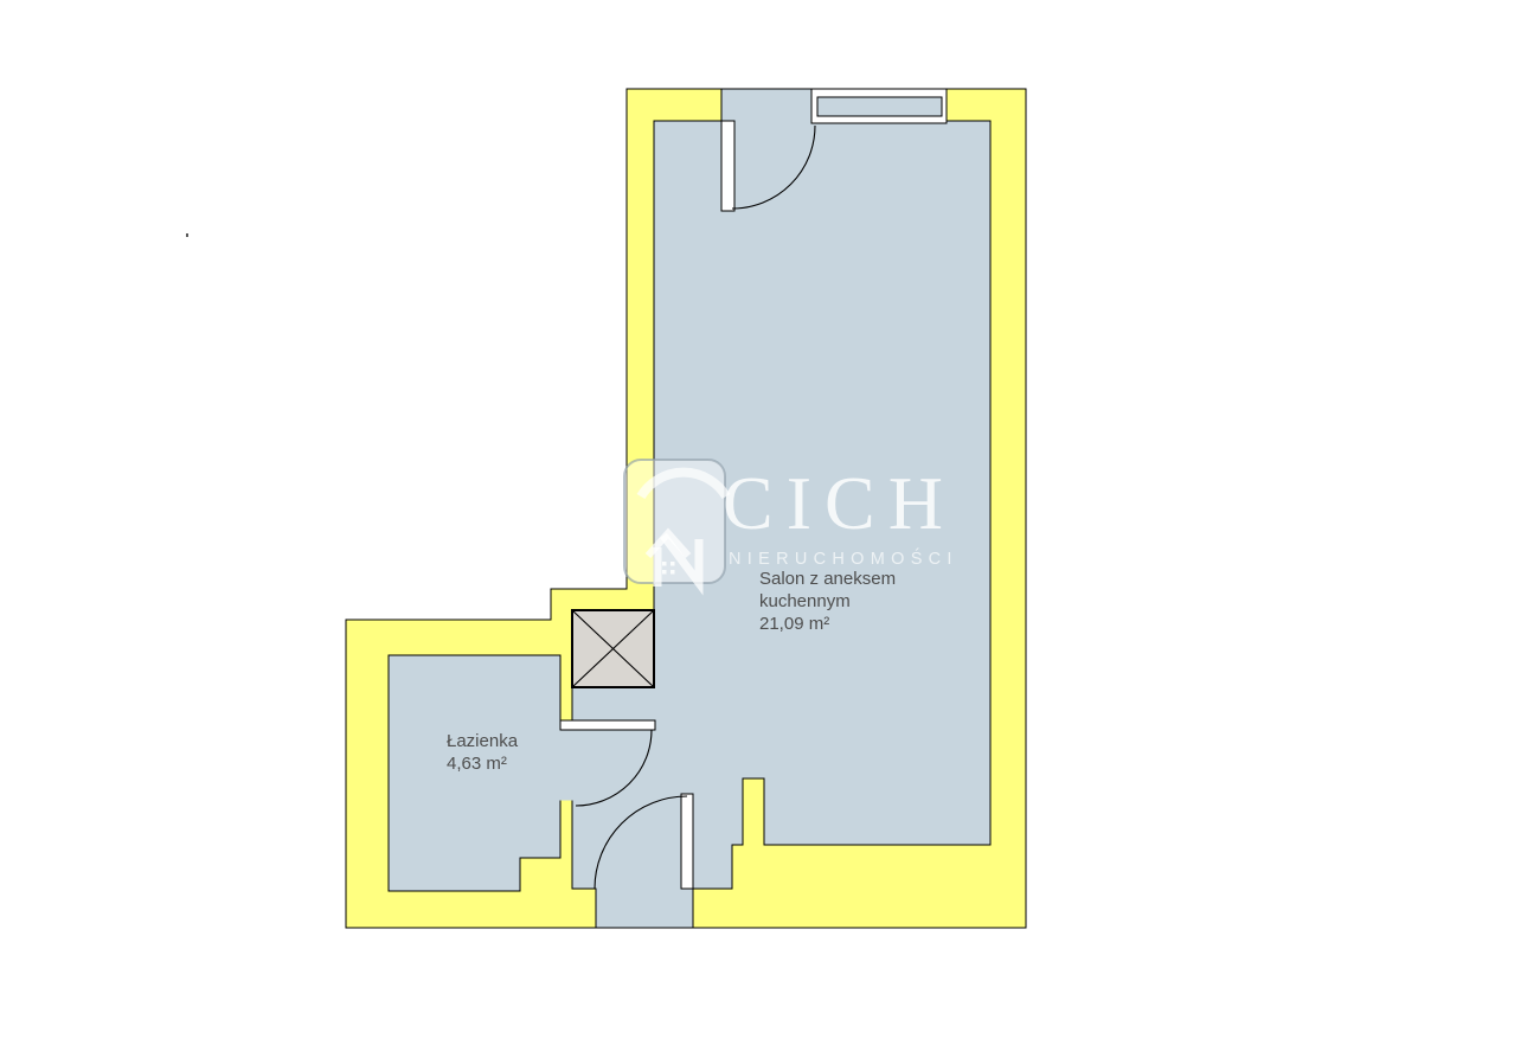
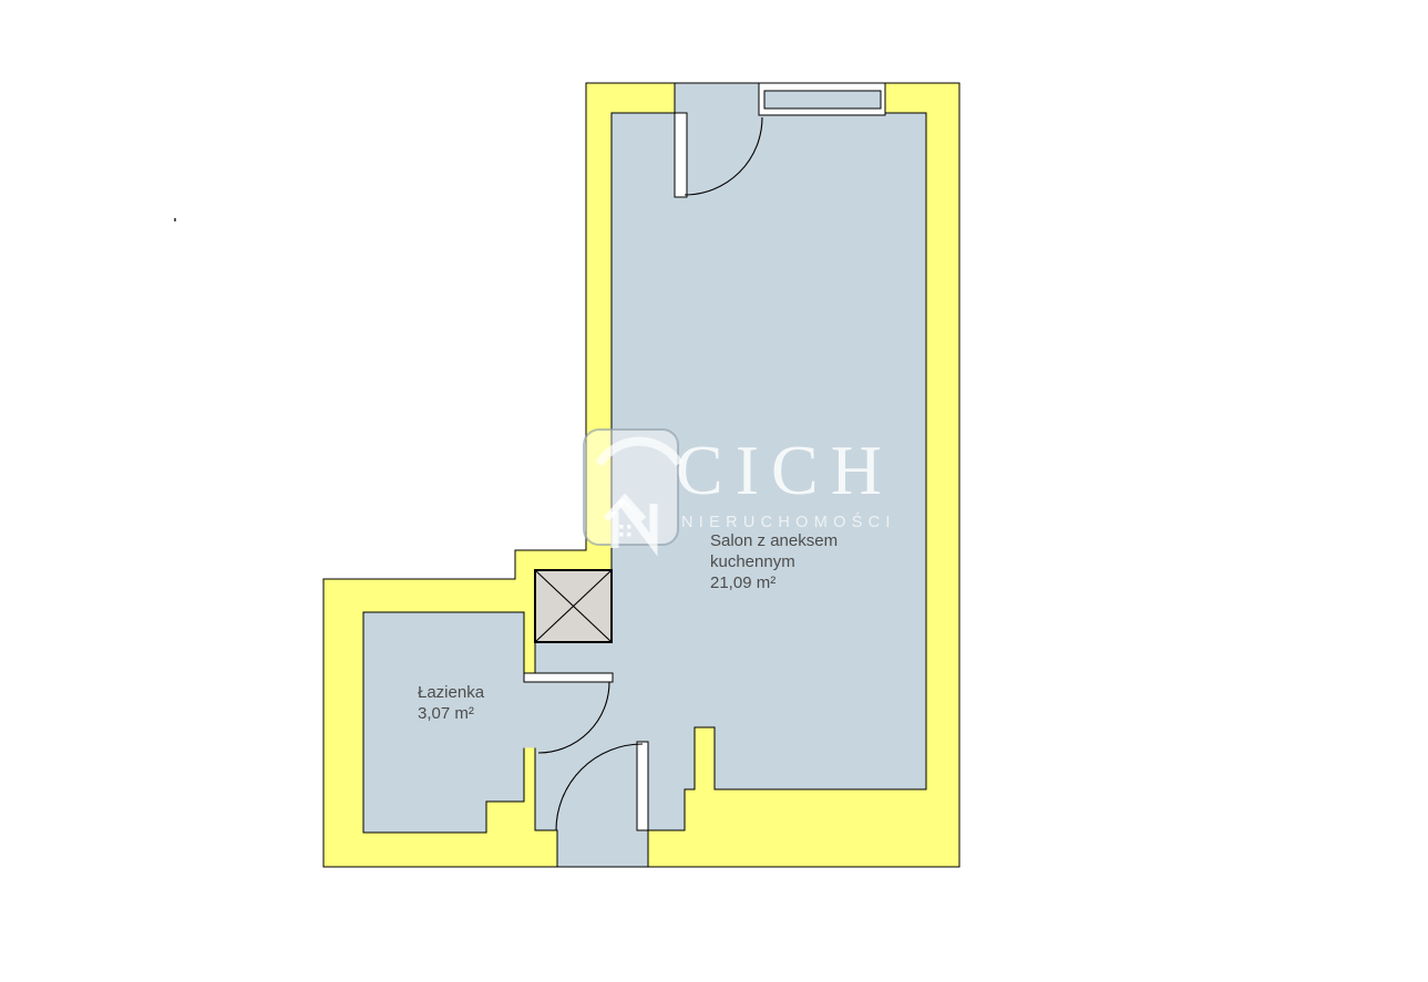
  CICH
  NIERUCHOMOŚCI
  Salon z aneksem
  kuchennym
  21,09 m²
  Łazienka
- 4,63 m²
+ 3,07 m²
